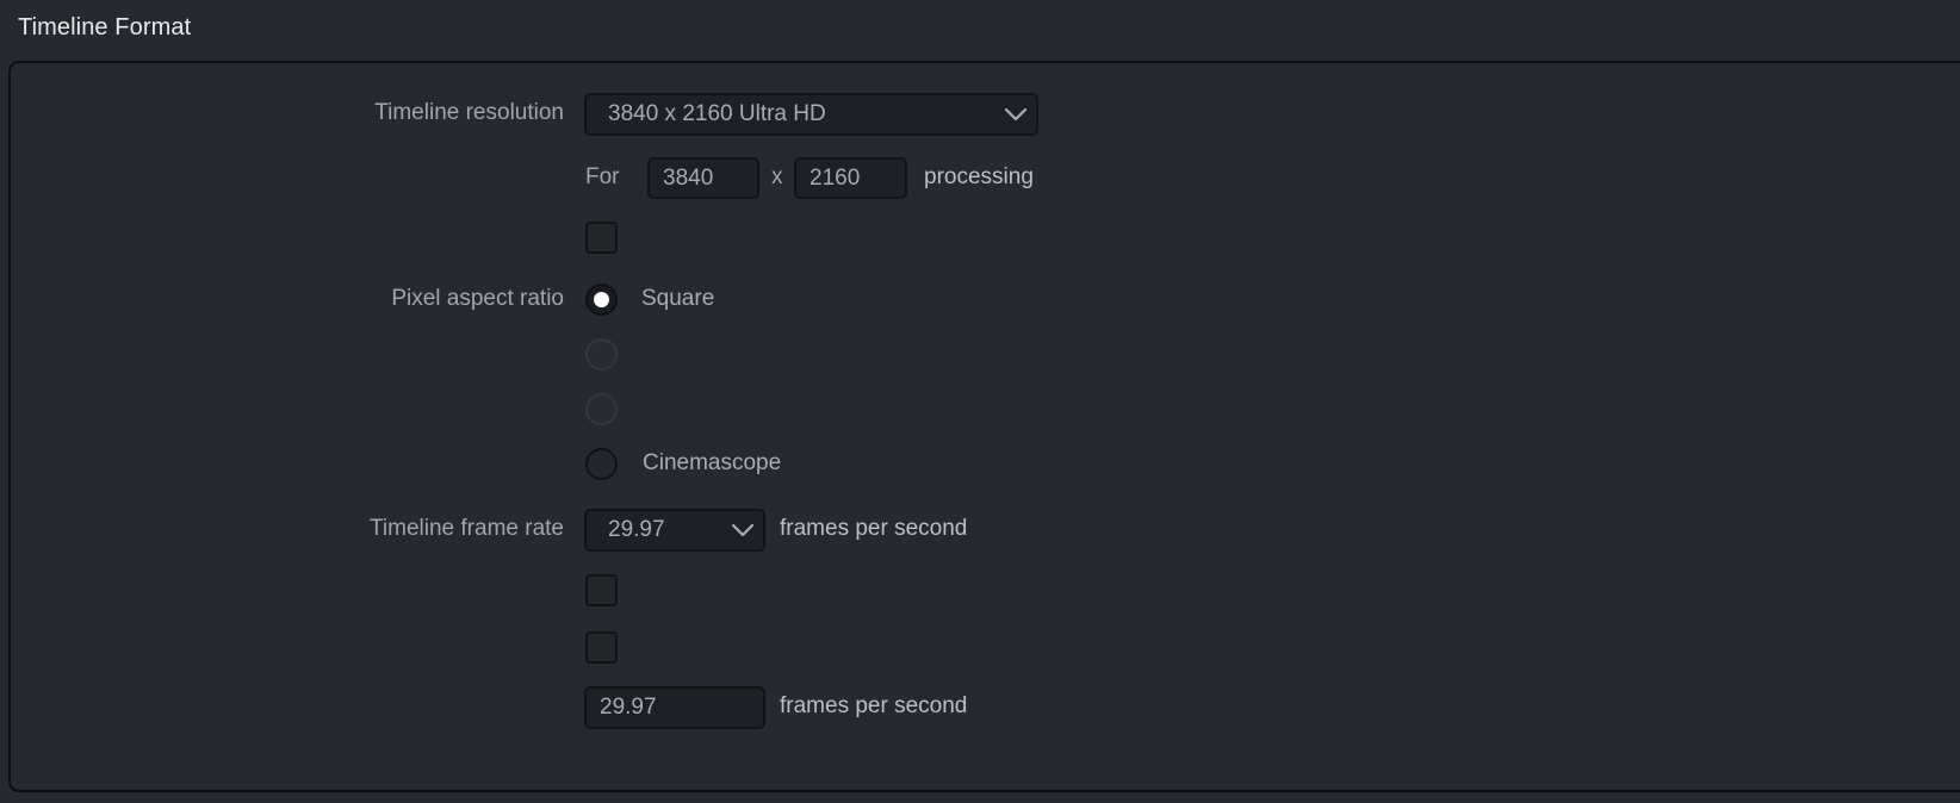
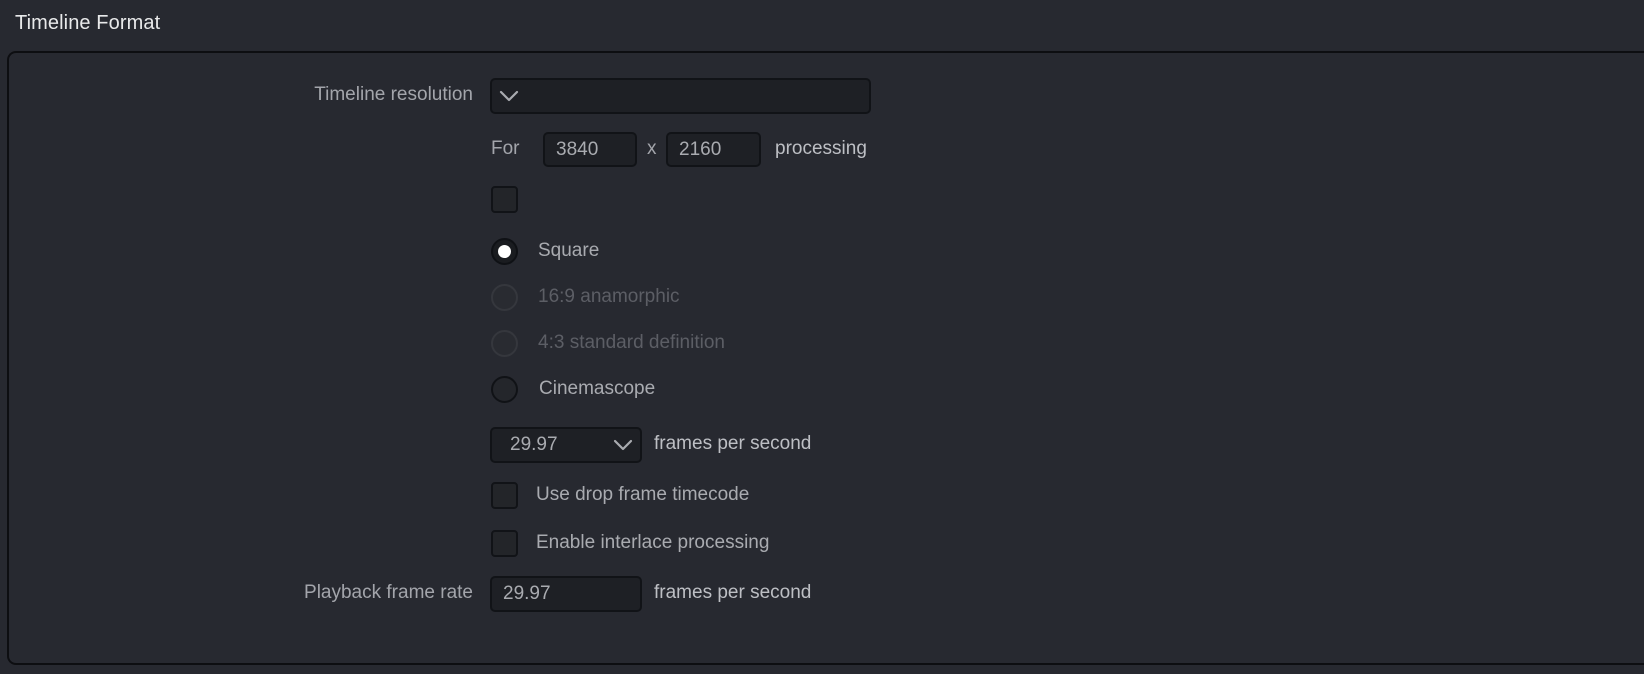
  Timeline Format
  Timeline resolution
- 3840 x 2160 Ultra HD
  For
  3840
  x
  2160
  processing
- Pixel aspect ratio
  Square
+ 16:9 anamorphic
+ 4:3 standard definition
  Cinemascope
- Timeline frame rate
  29.97
  frames per second
+ Use drop frame timecode
+ Enable interlace processing
+ Playback frame rate
  29.97
  frames per second
